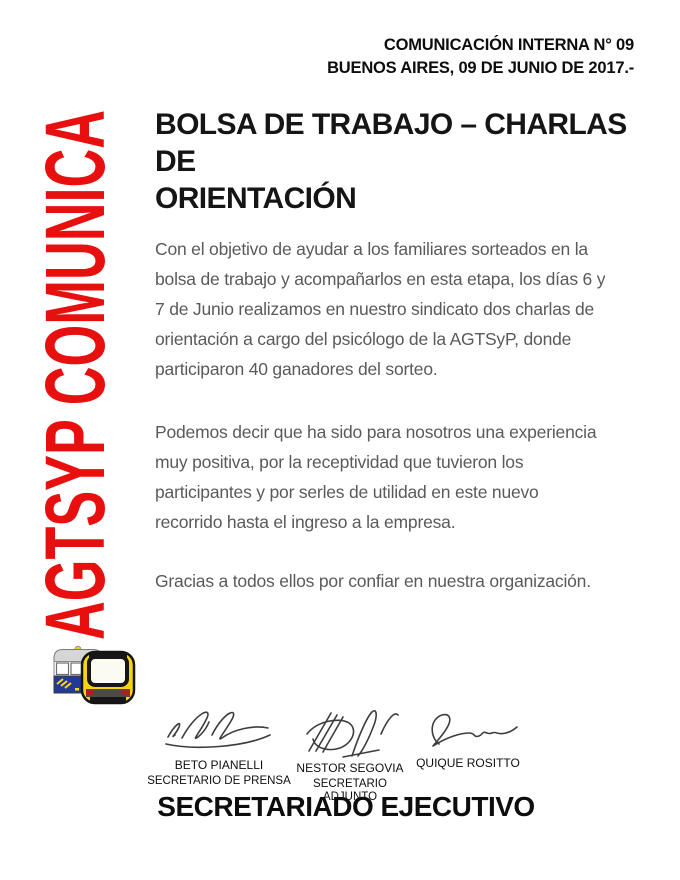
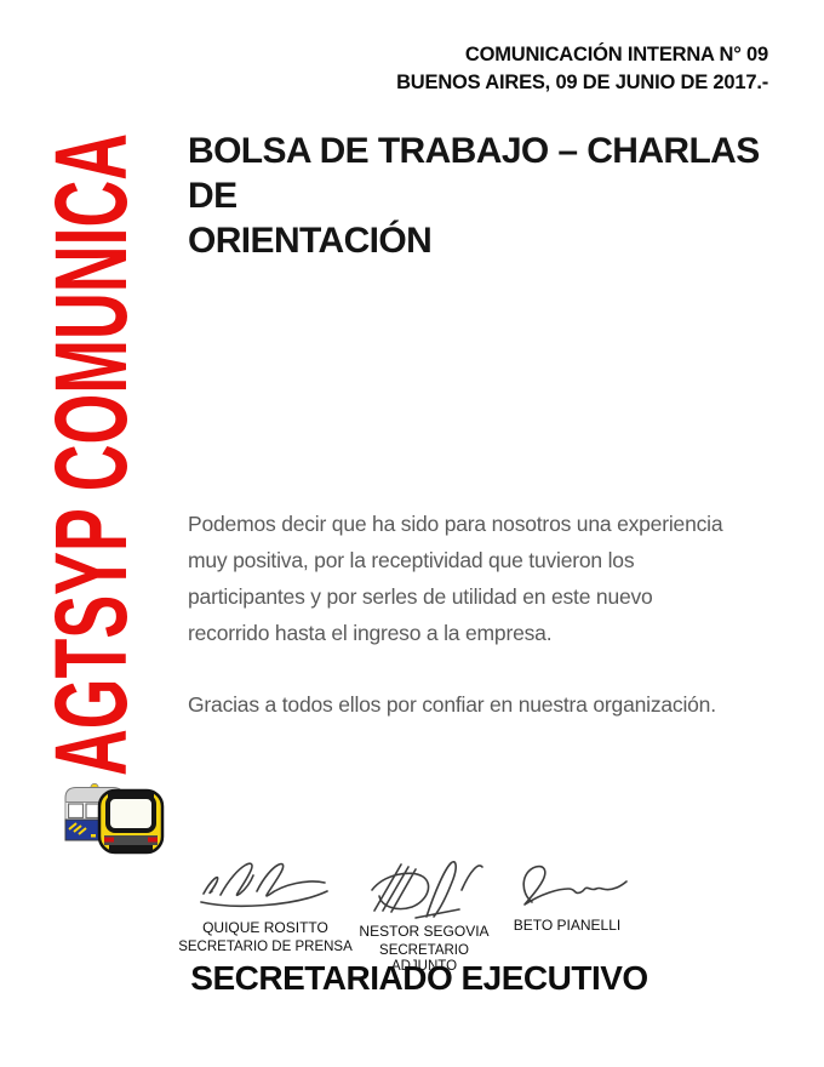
  COMUNICACIÓN INTERNA N° 09
  BUENOS AIRES, 09 DE JUNIO DE 2017.-
  BOLSA DE TRABAJO – CHARLAS DE
  ORIENTACIÓN
- Con el objetivo de ayudar a los familiares sorteados en la
- bolsa de trabajo y acompañarlos en esta etapa, los días 6 y
- 7 de Junio realizamos en nuestro sindicato dos charlas de
- orientación a cargo del psicólogo de la AGTSyP, donde
- participaron 40 ganadores del sorteo.
  Podemos decir que ha sido para nosotros una experiencia
  muy positiva, por la receptividad que tuvieron los
  participantes y por serles de utilidad en este nuevo
  recorrido hasta el ingreso a la empresa.
  Gracias a todos ellos por confiar en nuestra organización.
- BETO PIANELLI
+ QUIQUE ROSITTO
  SECRETARIO DE PRENSA
  NESTOR SEGOVIA
  SECRETARIO ADJUNTO
- QUIQUE ROSITTO
+ BETO PIANELLI
  SECRETARIADO EJECUTIVO
